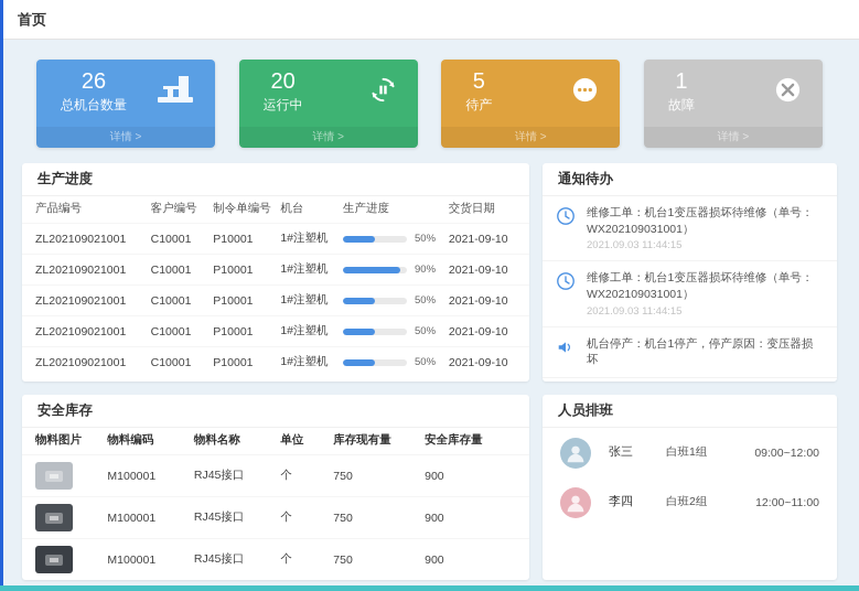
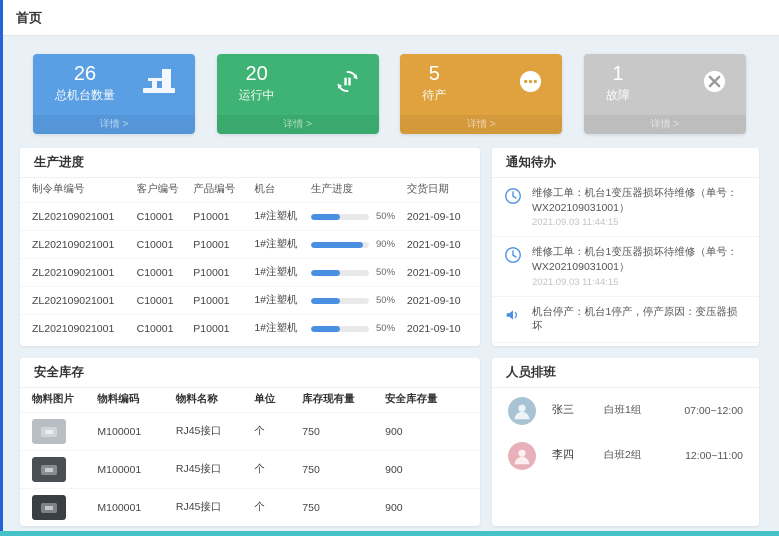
  首页
  26
  总机台数量
  详情 >
  20
  运行中
  详情 >
  5
  待产
  详情 >
  1
  故障
  详情 >
  生产进度
- 产品编号
+ 制令单编号
  客户编号
- 制令单编号
+ 产品编号
  机台
  生产进度
  交货日期
  ZL202109021001
  C10001
  P10001
  1#注塑机
  50%
  2021-09-10
  ZL202109021001
  C10001
  P10001
  1#注塑机
  90%
  2021-09-10
  ZL202109021001
  C10001
  P10001
  1#注塑机
  50%
  2021-09-10
  ZL202109021001
  C10001
  P10001
  1#注塑机
  50%
  2021-09-10
  ZL202109021001
  C10001
  P10001
  1#注塑机
  50%
  2021-09-10
  通知待办
  维修工单：机台1变压器损坏待维修（单号：WX202109031001）
  2021.09.03 11:44:15
  维修工单：机台1变压器损坏待维修（单号：WX202109031001）
  2021.09.03 11:44:15
  机台停产：机台1停产，停产原因：变压器损坏
  安全库存
  物料图片
  物料编码
  物料名称
  单位
  库存现有量
  安全库存量
  M100001
  RJ45接口
  个
  750
  900
  M100001
  RJ45接口
  个
  750
  900
  M100001
  RJ45接口
  个
  750
  900
  人员排班
  张三
  白班1组
- 09:00~12:00
+ 07:00~12:00
  李四
  白班2组
  12:00~11:00
